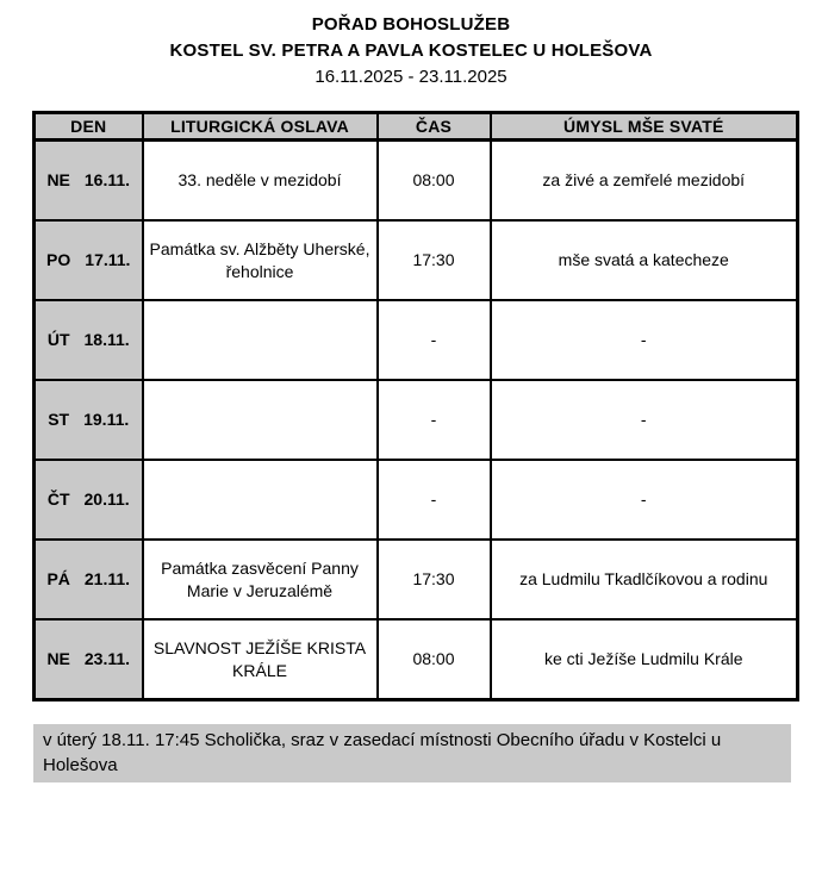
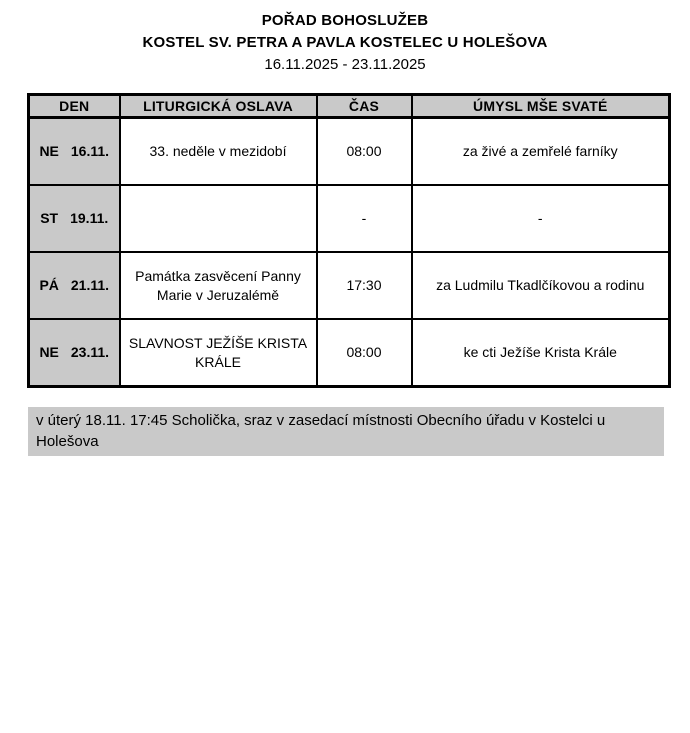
  POŘAD BOHOSLUŽEB
  KOSTEL SV. PETRA A PAVLA KOSTELEC U HOLEŠOVA
  16.11.2025 - 23.11.2025
  DEN	LITURGICKÁ OSLAVA	ČAS	ÚMYSL MŠE SVATÉ
- NE 16.11.	33. neděle v mezidobí	08:00	za živé a zemřelé mezidobí
+ NE 16.11.	33. neděle v mezidobí	08:00	za živé a zemřelé farníky
- PO 17.11.	Památka sv. Alžběty Uherské, řeholnice	17:30	mše svatá a katecheze
- ÚT 18.11.		-	-
  ST 19.11.		-	-
- ČT 20.11.		-	-
  PÁ 21.11.	Památka zasvěcení Panny Marie v Jeruzalémě	17:30	za Ludmilu Tkadlčíkovou a rodinu
- NE 23.11.	SLAVNOST JEŽÍŠE KRISTA KRÁLE	08:00	ke cti Ježíše Ludmilu Krále
+ NE 23.11.	SLAVNOST JEŽÍŠE KRISTA KRÁLE	08:00	ke cti Ježíše Krista Krále
  v úterý 18.11. 17:45 Scholička, sraz v zasedací místnosti Obecního úřadu v Kostelci u Holešova
